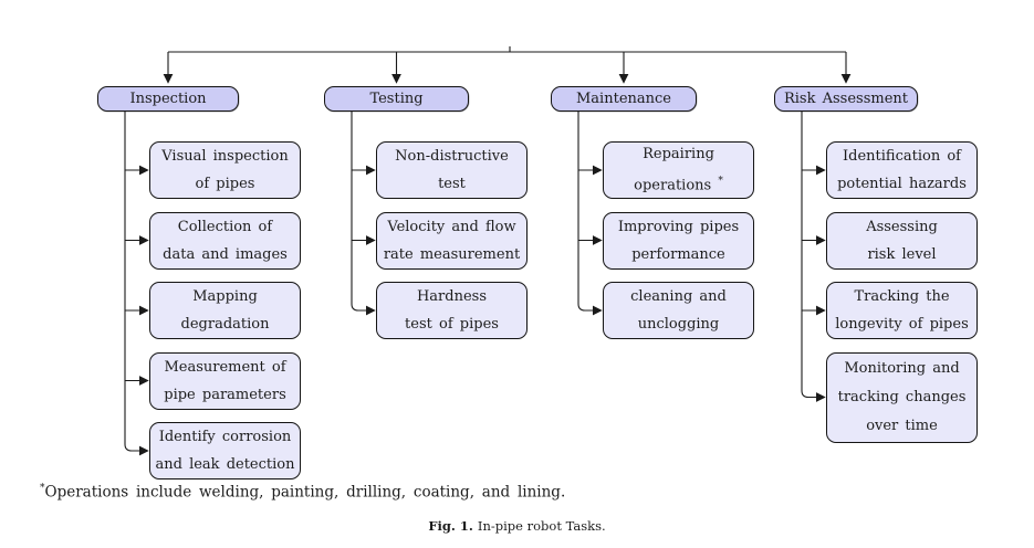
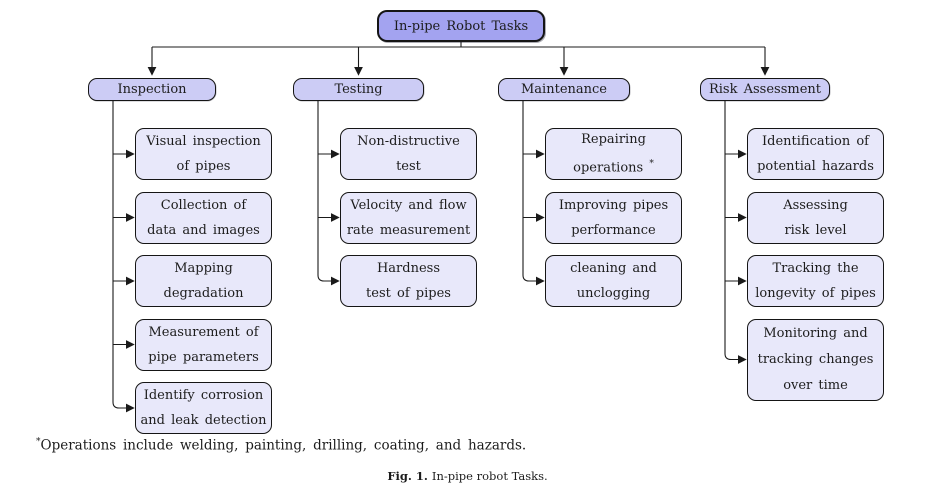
+ In-pipe Robot Tasks
  Inspection
  Visual inspection
  of pipes
  Collection of
  data and images
  Mapping
  degradation
  Measurement of
  pipe parameters
  Identify corrosion
  and leak detection
  Testing
  Non-distructive
  test
  Velocity and flow
  rate measurement
  Hardness
  test of pipes
  Maintenance
  Repairing
  operations *
  Improving pipes
  performance
  cleaning and
  unclogging
  Risk Assessment
  Identification of
  potential hazards
  Assessing
  risk level
  Tracking the
  longevity of pipes
  Monitoring and
  tracking changes
  over time
- *Operations include welding, painting, drilling, coating, and lining.
+ *Operations include welding, painting, drilling, coating, and hazards.
  Fig. 1. In-pipe robot Tasks.
